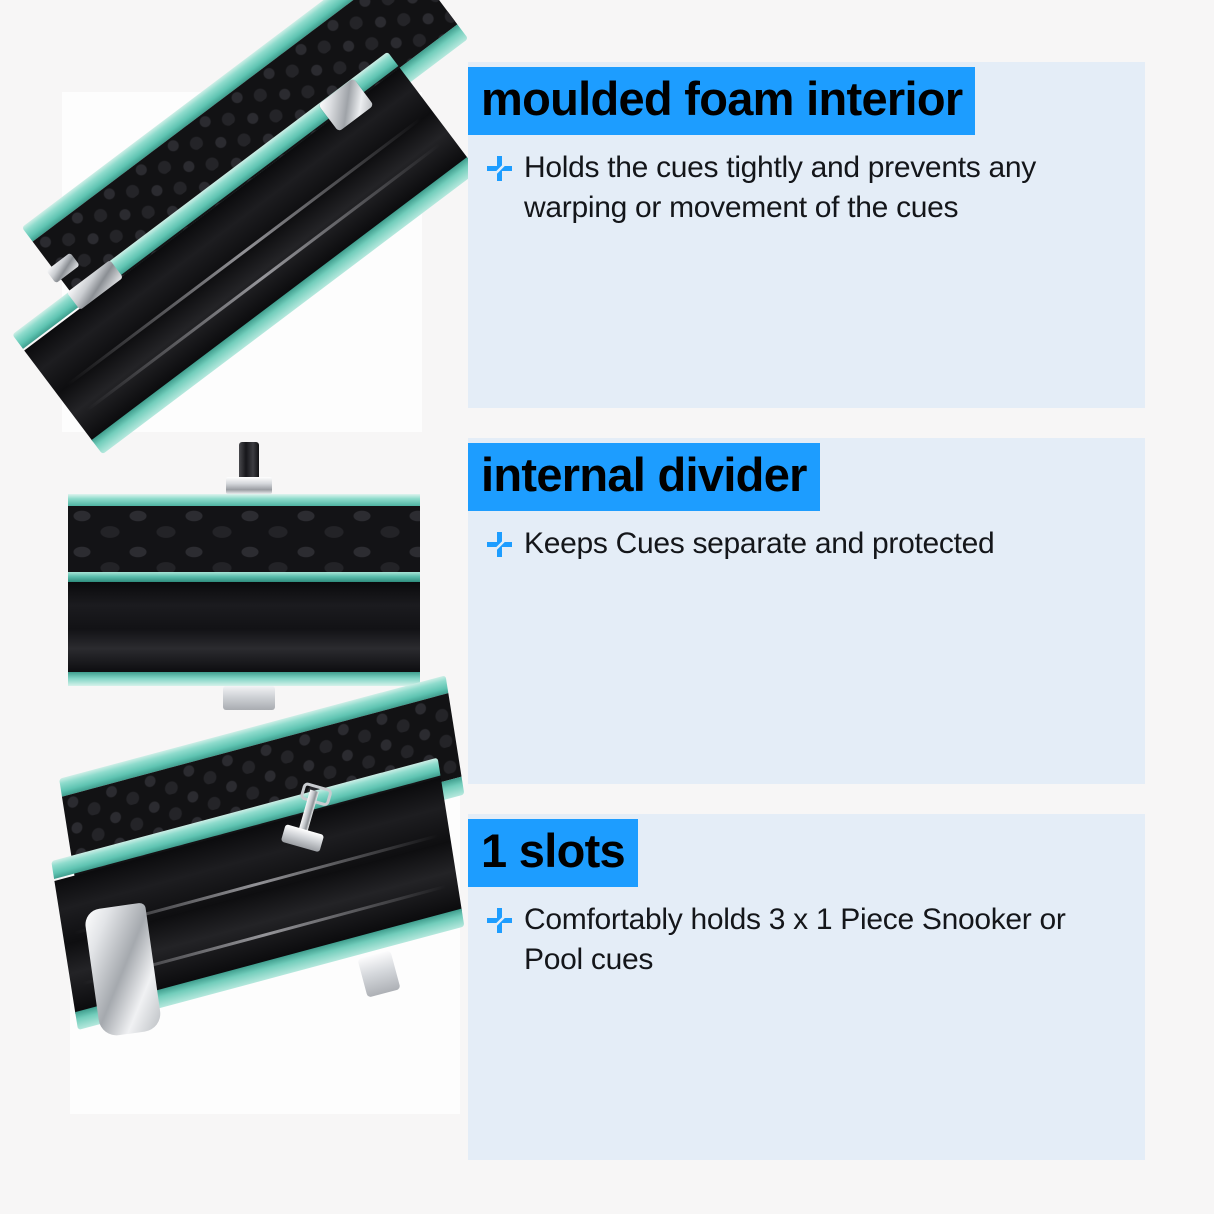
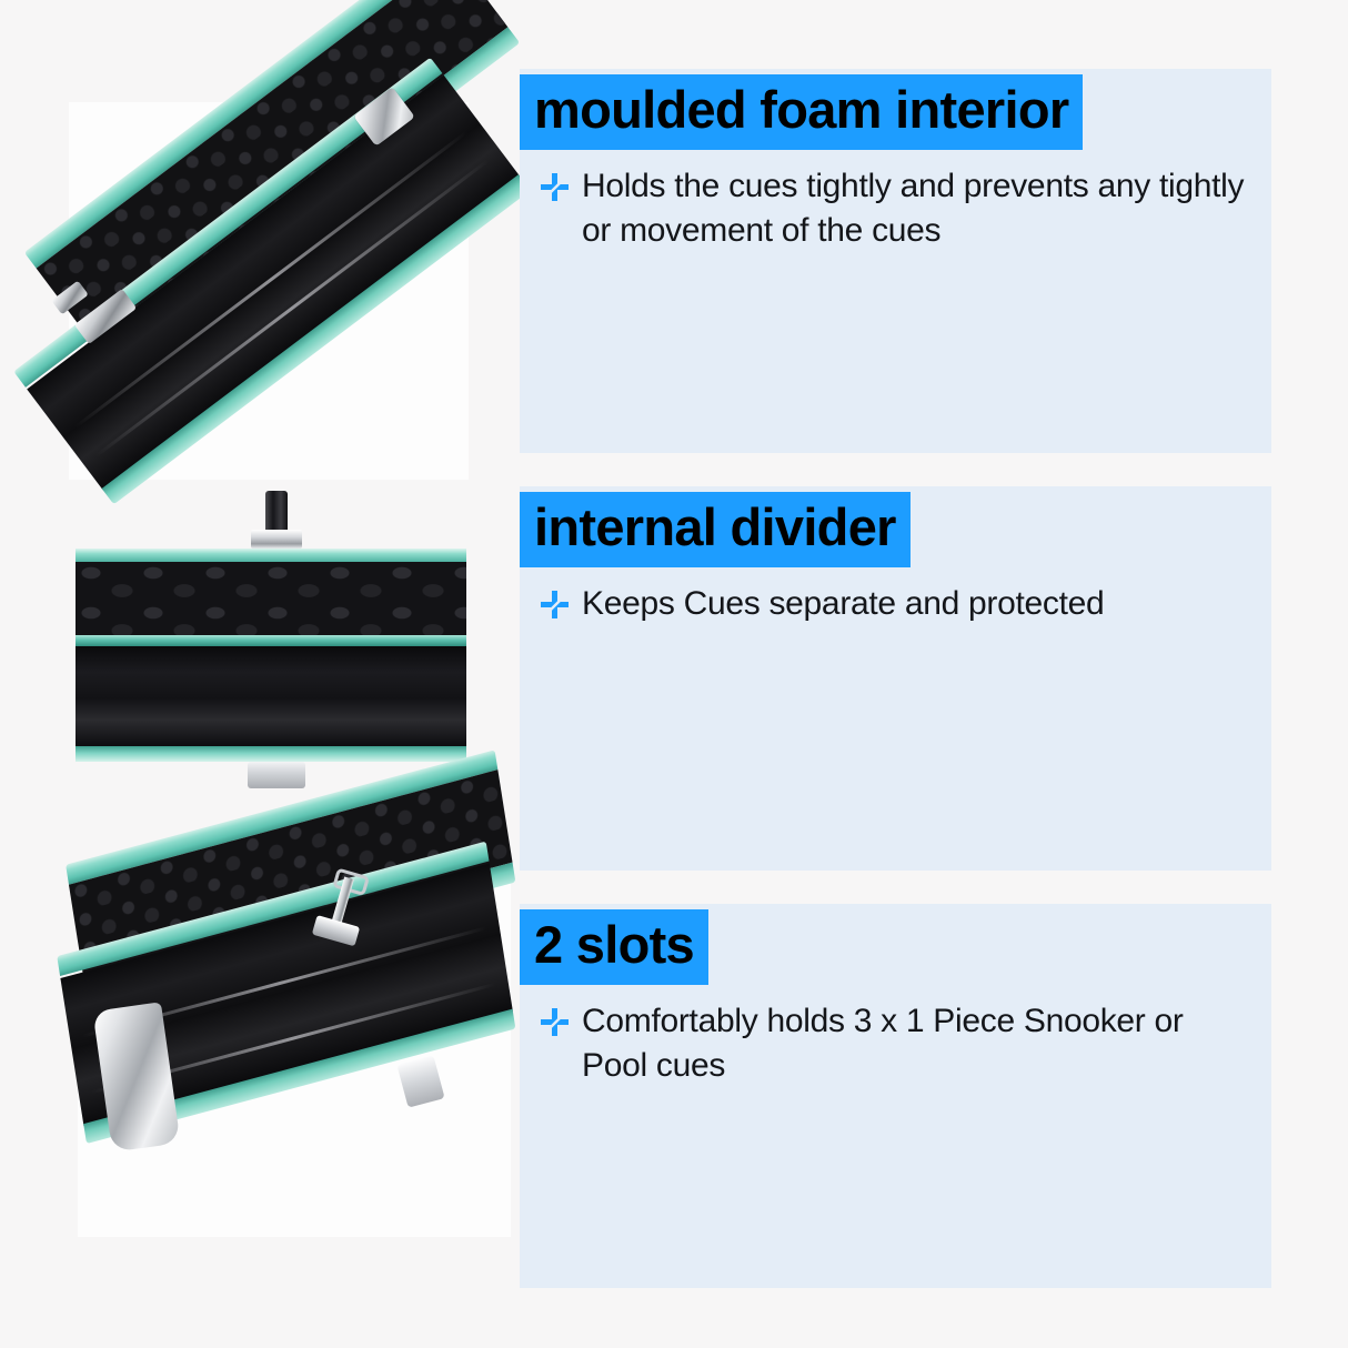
  moulded foam interior
- Holds the cues tightly and prevents any warping or movement of the cues
+ Holds the cues tightly and prevents any tightly or movement of the cues
  internal divider
  Keeps Cues separate and protected
- 1 slots
+ 2 slots
  Comfortably holds 3 x 1 Piece Snooker or Pool cues
